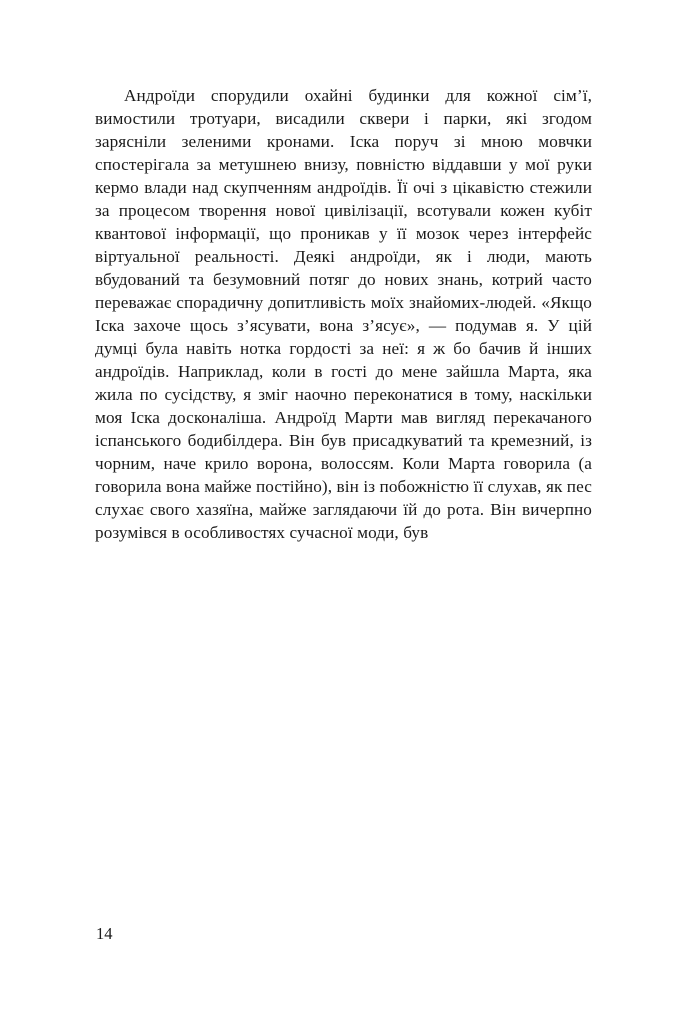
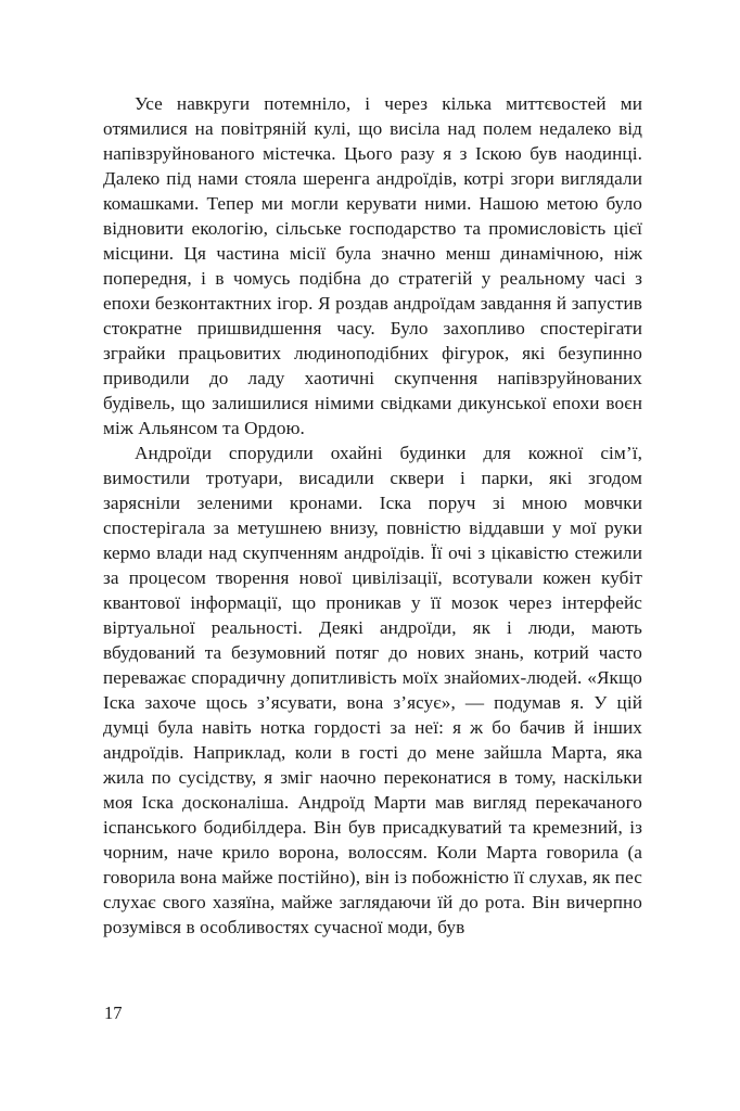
+ Усе навкруги потемніло, і через кілька миттєвостей ми отямилися на повітряній кулі, що висіла над полем недалеко від напівзруйнованого містечка. Цього разу я з Іскою був наодинці. Далеко під нами стояла шеренга андроїдів, котрі згори виглядали комашками. Тепер ми могли керувати ними. Нашою метою було відновити екологію, сільське господарство та промисловість цієї місцини. Ця частина місії була значно менш динамічною, ніж попередня, і в чомусь подібна до стратегій у реальному часі з епохи безконтактних ігор. Я роздав андроїдам завдання й запустив стократне пришвидшення часу. Було захопливо спостерігати зграйки працьовитих людиноподібних фігурок, які безупинно приводили до ладу хаотичні скупчення напівзруйнованих будівель, що залишилися німими свідками дикунської епохи воєн між Альянсом та Ордою.
  Андроїди спорудили охайні будинки для кожної сім’ї, вимостили тротуари, висадили сквери і парки, які згодом зарясніли зеленими кронами. Іска поруч зі мною мовчки спостерігала за метушнею внизу, повністю віддавши у мої руки кермо влади над скупченням андроїдів. Її очі з цікавістю стежили за процесом творення нової цивілізації, всотували кожен кубіт квантової інформації, що проникав у її мозок через інтерфейс віртуальної реальності. Деякі андроїди, як і люди, мають вбудований та безумовний потяг до нових знань, котрий часто переважає спорадичну допитливість моїх знайомих-людей. «Якщо Іска захоче щось з’ясувати, вона з’ясує», — подумав я. У цій думці була навіть нотка гордості за неї: я ж бо бачив й інших андроїдів. Наприклад, коли в гості до мене зайшла Марта, яка жила по сусідству, я зміг наочно переконатися в тому, наскільки моя Іска досконаліша. Андроїд Марти мав вигляд перекачаного іспанського бодибілдера. Він був присадкуватий та кремезний, із чорним, наче крило ворона, волоссям. Коли Марта говорила (а говорила вона майже постійно), він із побожністю її слухав, як пес слухає свого хазяїна, майже заглядаючи їй до рота. Він вичерпно розумівся в особливостях сучасної моди, був
- 14
+ 17
